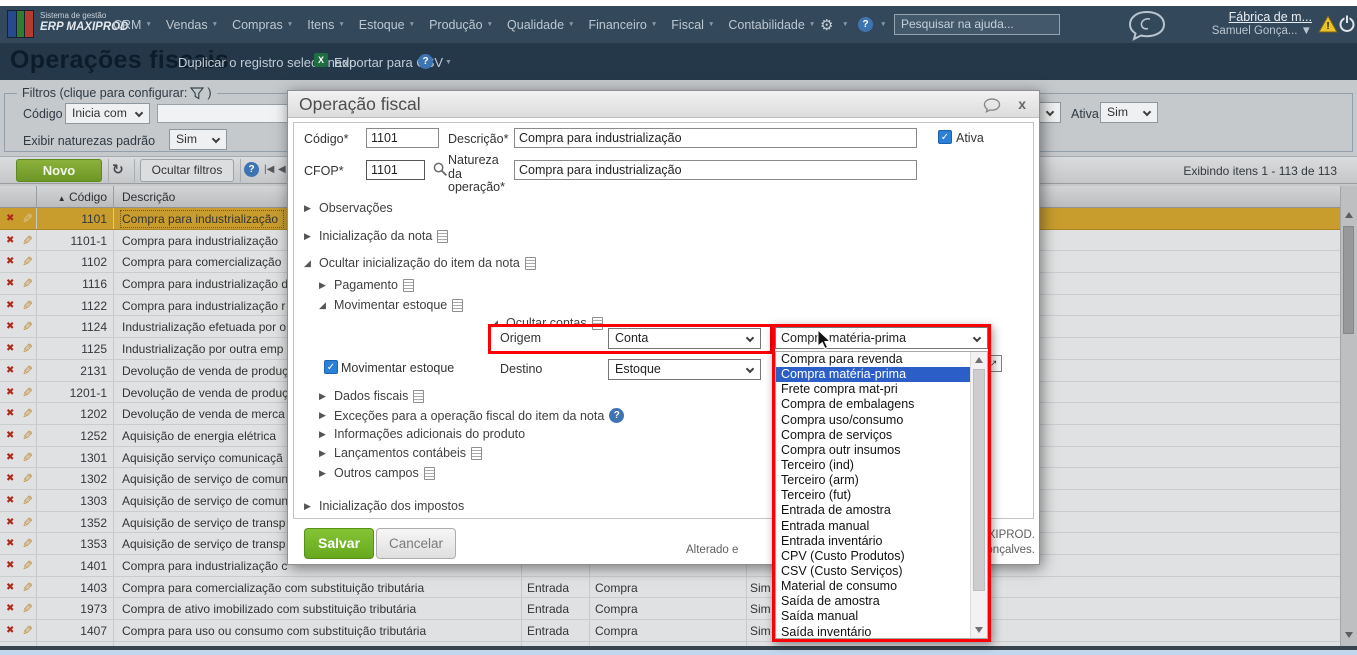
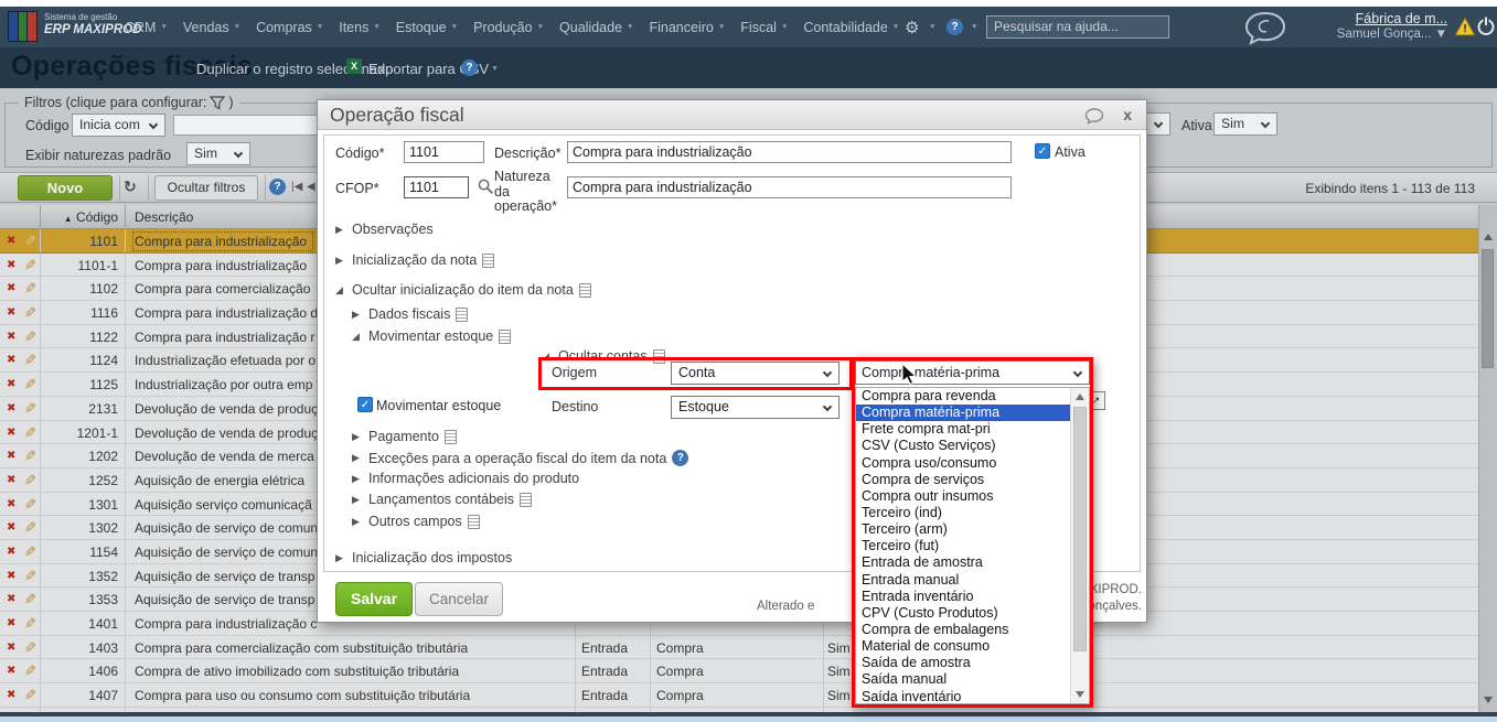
  Sistema de gestão
  ERP MAXIPROD
  CRM
  Vendas
  Compras
  Itens
  Estoque
  Produção
  Qualidade
  Financeiro
  Fiscal
  Contabilidade
  ⚙
  ?
  Pesquisar na ajuda...
  Fábrica de m...
  Samuel Gonça... ▼
  !
  Operações fiscais
  Duplicar o registro selenado
  X
  Exportar paraV
  ?
  Filtros (clique para configurar:
  )
  Código
  Inicia com
  Ativa
  Sim
  Exibir naturezas padrão
  Sim
  Novo
  ↻
  Ocultar filtros
  ?
  |◀
  ◀
  Exibindo itens 1 - 113 de 113
  ▲ Código
  Descrição
  ✖
  1101
  Compra para industrialização
  ✖
  1101-1
  Compra para industrialização
  ✖
  1102
  Compra para comercialização
  ✖
  1116
  Compra para industrialização d
  ✖
  1122
  Compra para industrialização r
  ✖
  1124
  Industrialização efetuada por o
  ✖
  1125
  Industrialização por outra emp
  ✖
  2131
  Devolução de venda de produç
  ✖
  1201-1
  Devolução de venda de produç
  ✖
  1202
  Devolução de venda de merca
  ✖
  1252
  Aquisição de energia elétrica
  ✖
  1301
  Aquisição serviço comunicaçã
  ✖
  1302
  Aquisição de serviço de comun
  ✖
- 1303
+ 1154
  Aquisição de serviço de comun
  ✖
  1352
  Aquisição de serviço de transp
  ✖
  1353
  Aquisição de serviço de transp
  ✖
  1401
  Compra para industrialização c
  ✖
  1403
  Compra para comercialização com substituição tributária
  Entrada
  Compra
  Sim
  ✖
- 1973
+ 1406
  Compra de ativo imobilizado com substituição tributária
  Entrada
  Compra
  Sim
  ✖
  1407
  Compra para uso ou consumo com substituição tributária
  Entrada
  Compra
  Sim
  Operação fiscal
  x
  Código*
  1101
  Descrição*
  Compra para industrialização
  ✓
  Ativa
  CFOP*
  1101
  Natureza
  da
  operação*
  Compra para industrialização
  ▶
  Observações
  ▶
  Inicialização da nota
  ◢
  Ocultar inicialização do item da nota
  ▶
- Pagamento
+ Dados fiscais
  ◢
  Movimentar estoque
  ◢
  Ocultar contas
  ▶
- Dados fiscais
+ Pagamento
  ▶
  Exceções para a operação fiscal do item da nota
  ?
  ▶
  Informações adicionais do produto
  ▶
  Lançamentos contábeis
  ▶
  Outros campos
  ▶
  Inicialização dos impostos
  Origem
  Conta
  ↗
  ✓
  Movimentar estoque
  Destino
  Estoque
  Salvar
  Cancelar
  Alterado e
  XIPROD.
  nçalves.
  Compr matéria-prima
  Compra para revenda
  Compra matéria-prima
  Frete compra mat-pri
- Compra de embalagens
+ CSV (Custo Serviços)
  Compra uso/consumo
  Compra de serviços
  Compra outr insumos
  Terceiro (ind)
  Terceiro (arm)
  Terceiro (fut)
  Entrada de amostra
  Entrada manual
  Entrada inventário
  CPV (Custo Produtos)
- CSV (Custo Serviços)
+ Compra de embalagens
  Material de consumo
  Saída de amostra
  Saída manual
  Saída inventário
